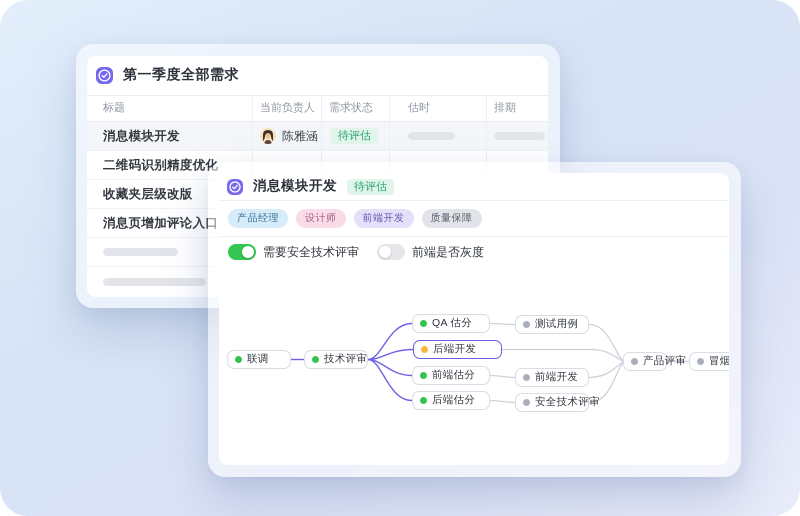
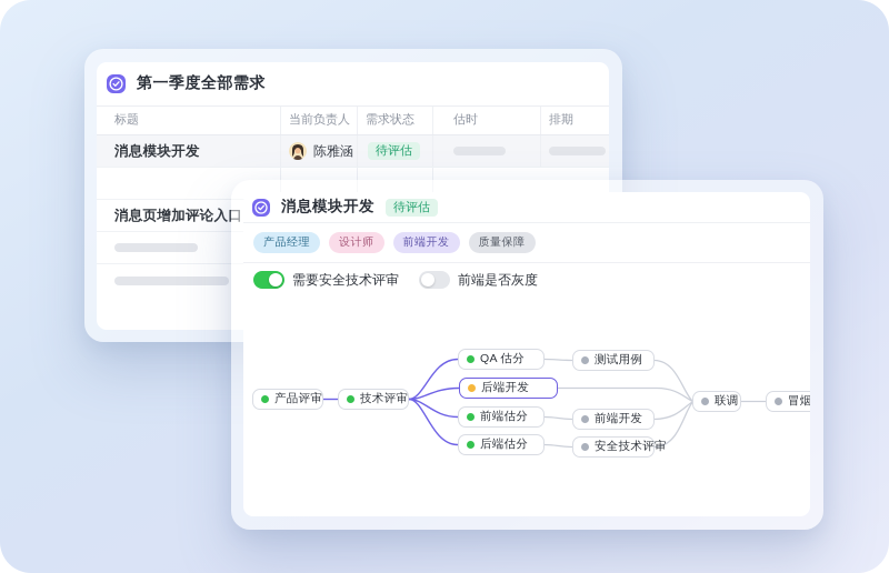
  第一季度全部需求
  标题
  当前负责人
  需求状态
  估时
  排期
  消息模块开发
  陈雅涵
  待评估
- 二维码识别精度优化
- 收藏夹层级改版
  消息页增加评论入口
  消息模块开发
  待评估
  产品经理
  设计师
  前端开发
  质量保障
  需要安全技术评审
  前端是否灰度
- 联调
+ 产品评审
  技术评审
  QA 估分
  后端开发
  前端估分
  后端估分
  测试用例
  前端开发
  安全技术评审
- 产品评审
+ 联调
